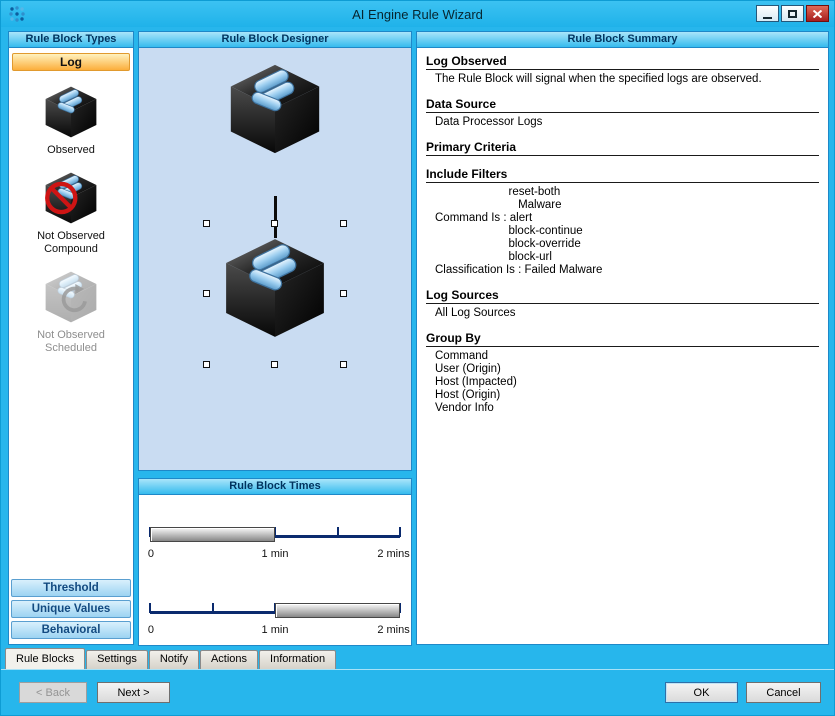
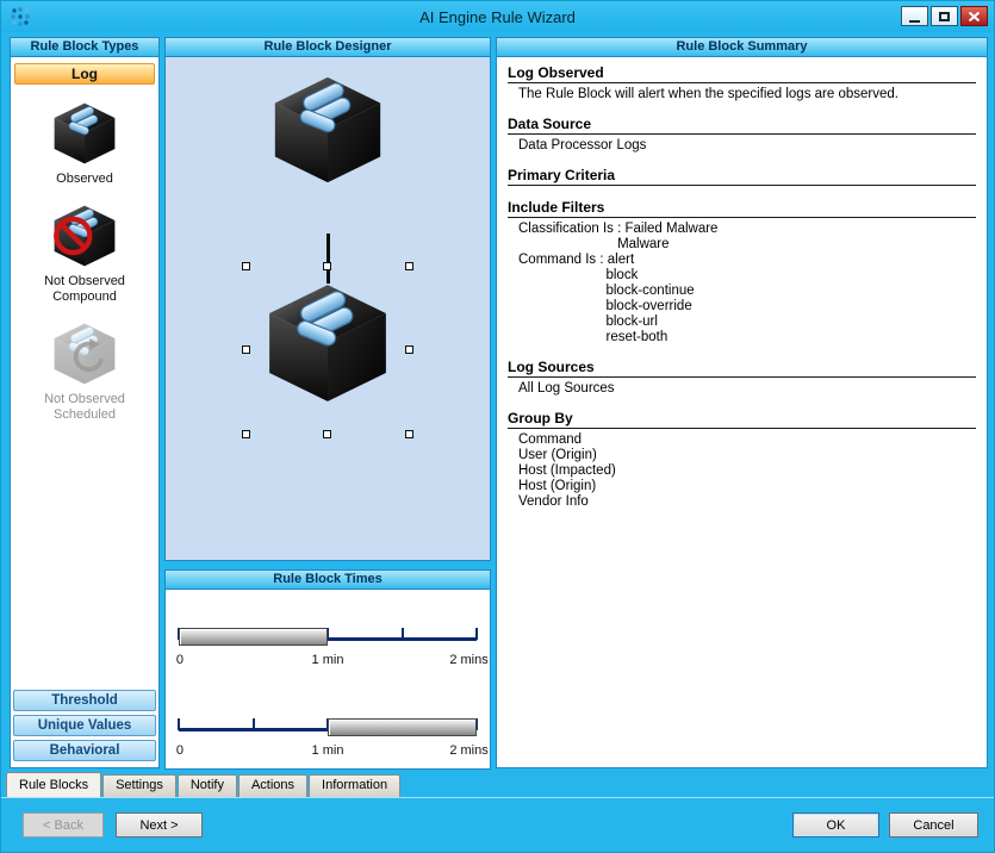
  AI Engine Rule Wizard
  Rule Block Types
  Log
  Observed
  Not Observed Compound
  Not Observed Scheduled
  Threshold
  Unique Values
  Behavioral
  Rule Block Designer
  Rule Block Times
  0
  1 min
  2 mins
  0
  1 min
  2 mins
  Rule Block Summary
  Log Observed
- The Rule Block will signal when the specified logs are observed.
+ The Rule Block will alert when the specified logs are observed.
  Data Source
  Data Processor Logs
  Primary Criteria
  Include Filters
- reset-both
+ Classification Is : Failed Malware
  Malware
  Command Is : alert
+ block
  block-continue
  block-override
  block-url
- Classification Is : Failed Malware
+ reset-both
  Log Sources
  All Log Sources
  Group By
  Command
  User (Origin)
  Host (Impacted)
  Host (Origin)
  Vendor Info
  Rule Blocks
  Settings
  Notify
  Actions
  Information
  < Back
  Next >
  OK
  Cancel
